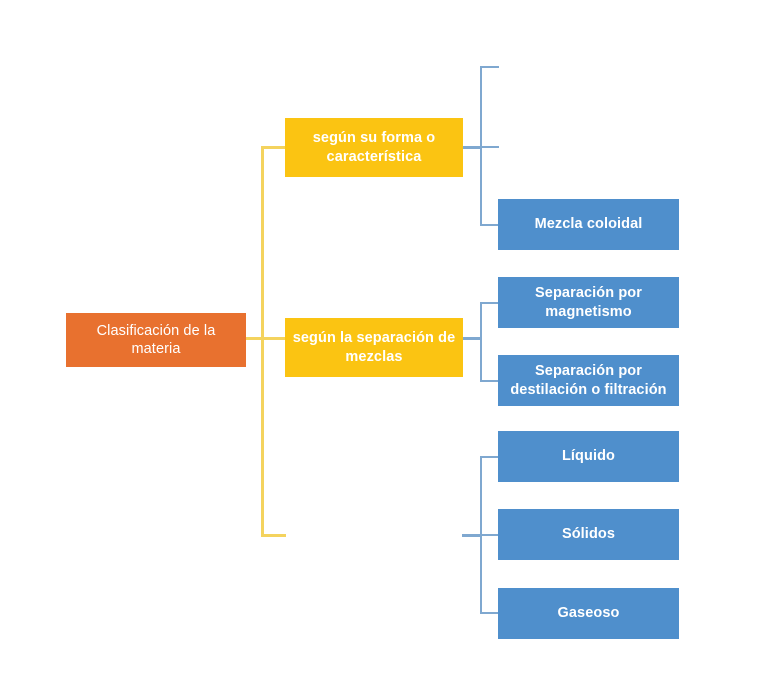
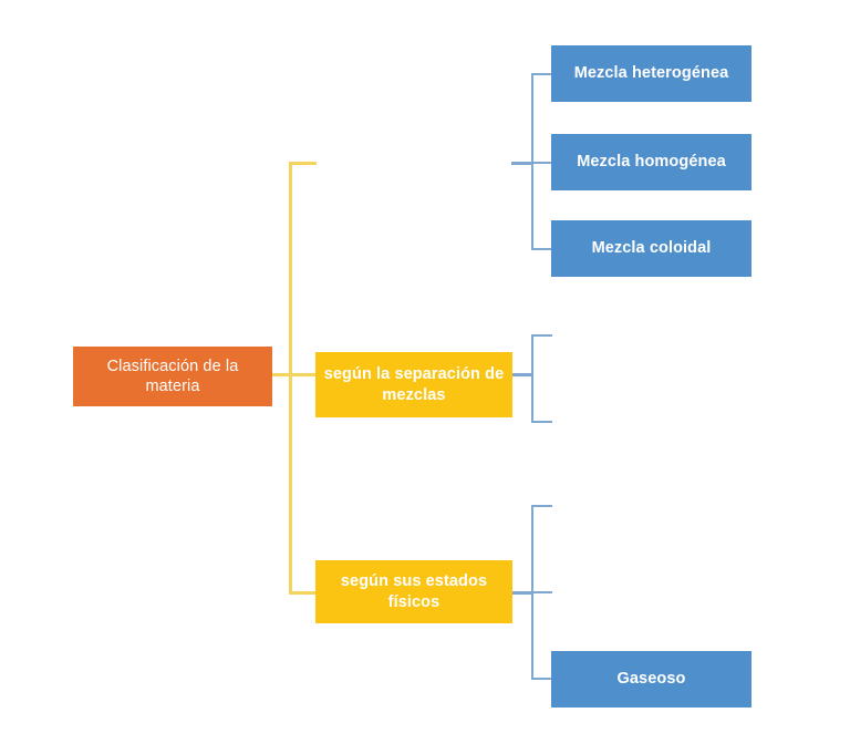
  Clasificación de la materia
- según su forma o característica
  según la separación de mezclas
+ según sus estados físicos
+ Mezcla heterogénea
+ Mezcla homogénea
  Mezcla coloidal
- Separación por magnetismo
- Separación por destilación o filtración
- Líquido
- Sólidos
  Gaseoso
